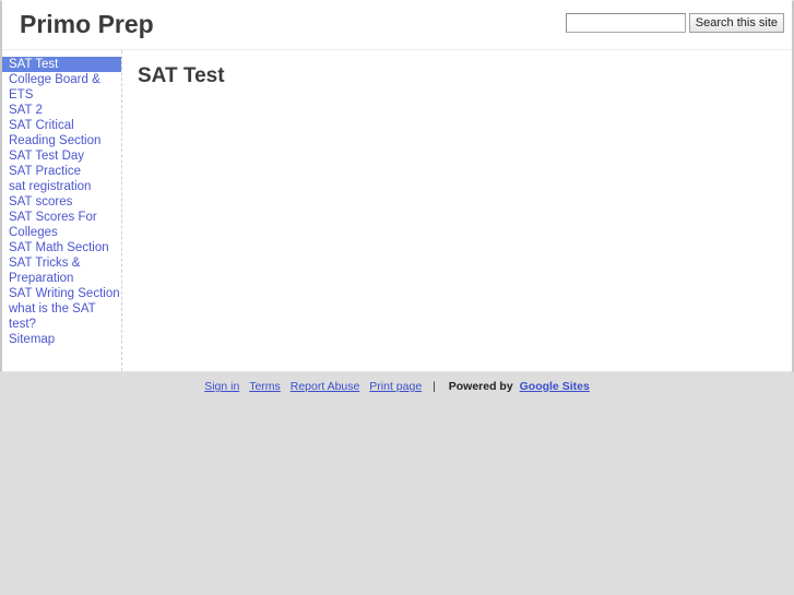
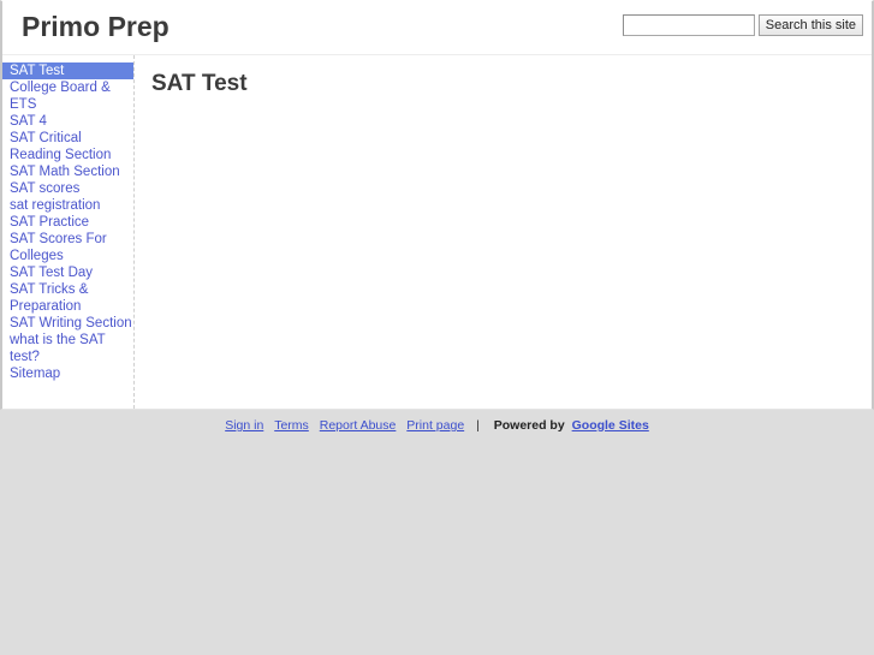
  Primo Prep
  Search this site
  SAT Test
  College Board & ETS
- SAT 2
+ SAT 4
  SAT Critical Reading Section
- SAT Test Day
+ SAT Math Section
- SAT Practice
+ SAT scores
  sat registration
- SAT scores
+ SAT Practice
  SAT Scores For Colleges
- SAT Math Section
+ SAT Test Day
  SAT Tricks & Preparation
  SAT Writing Section
  what is the SAT test?
  Sitemap
  SAT Test
  Sign in Terms Report Abuse Print page | Powered by Google Sites
